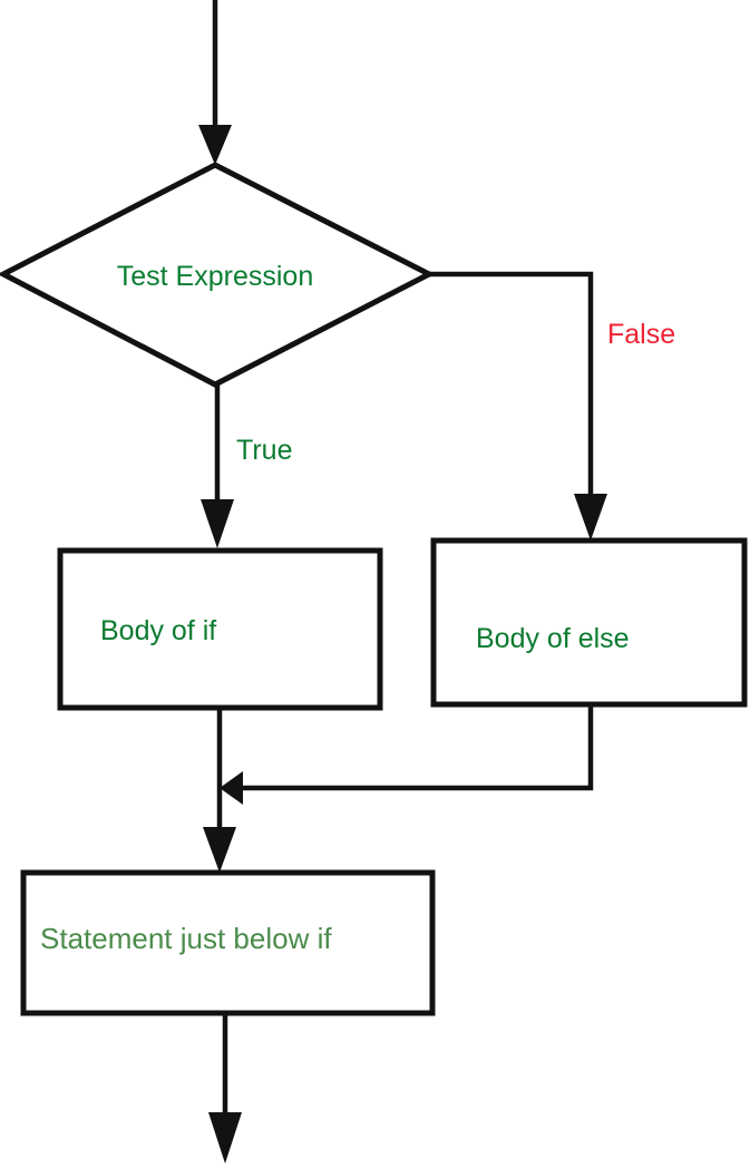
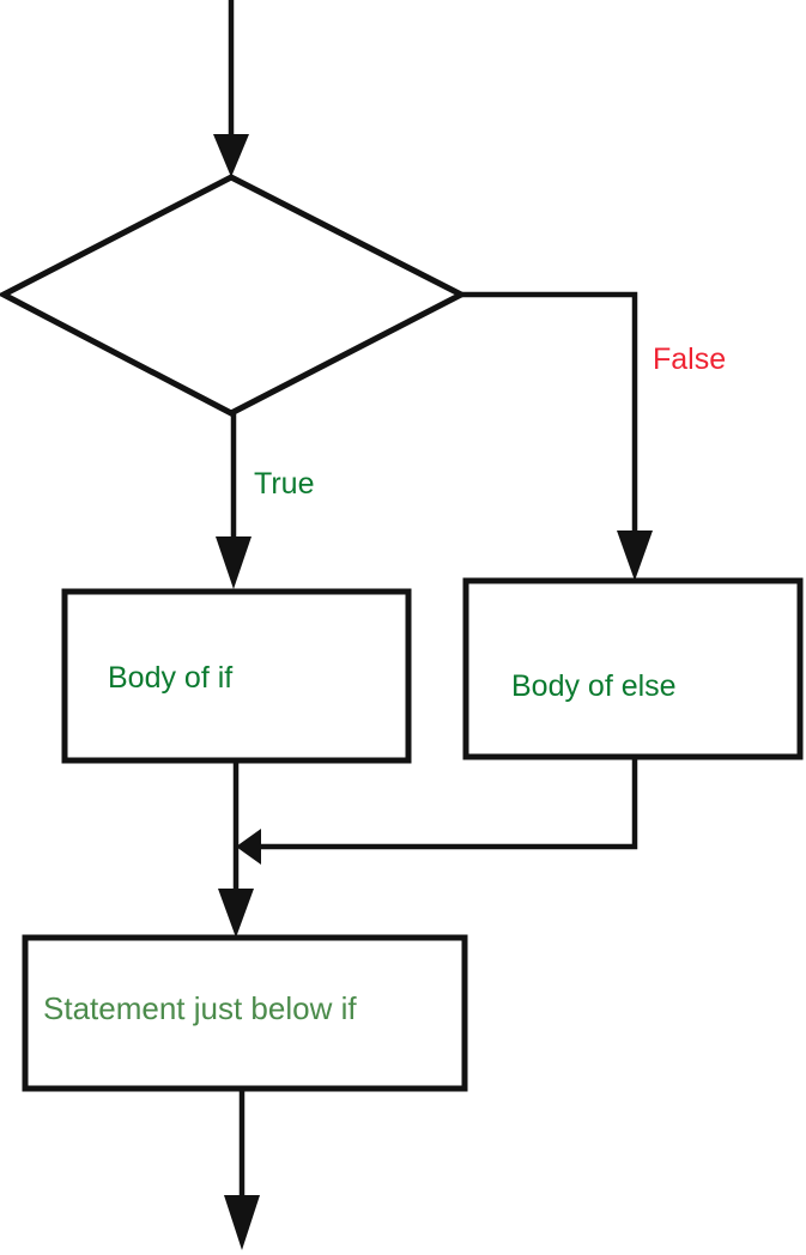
- Test Expression
  True
  False
  Body of if
  Body of else
  Statement just below if
